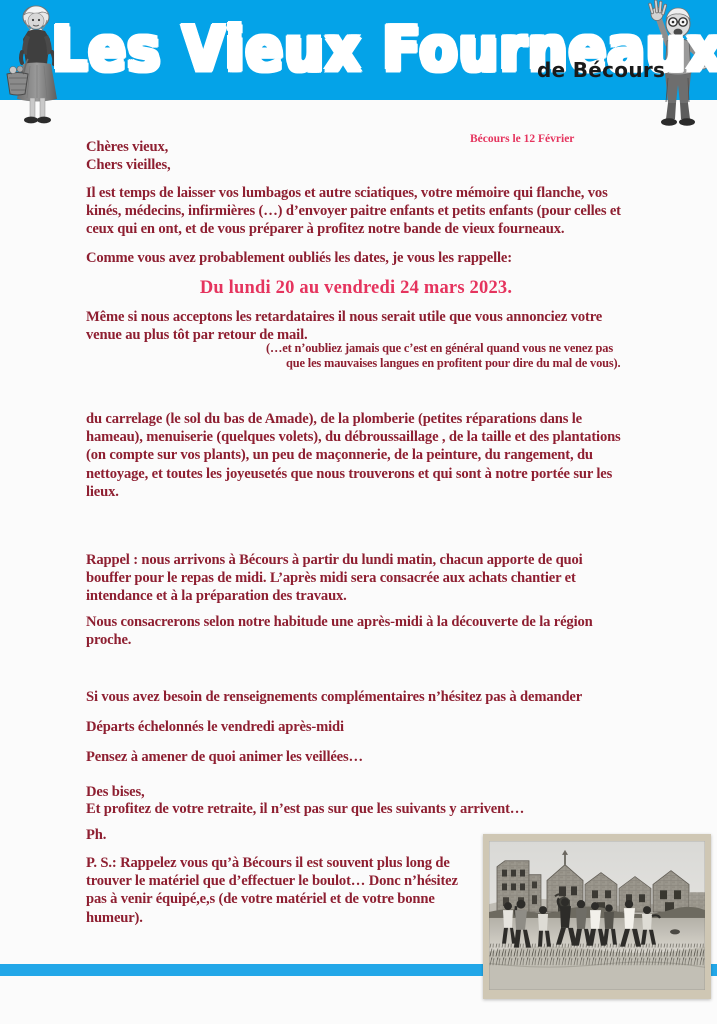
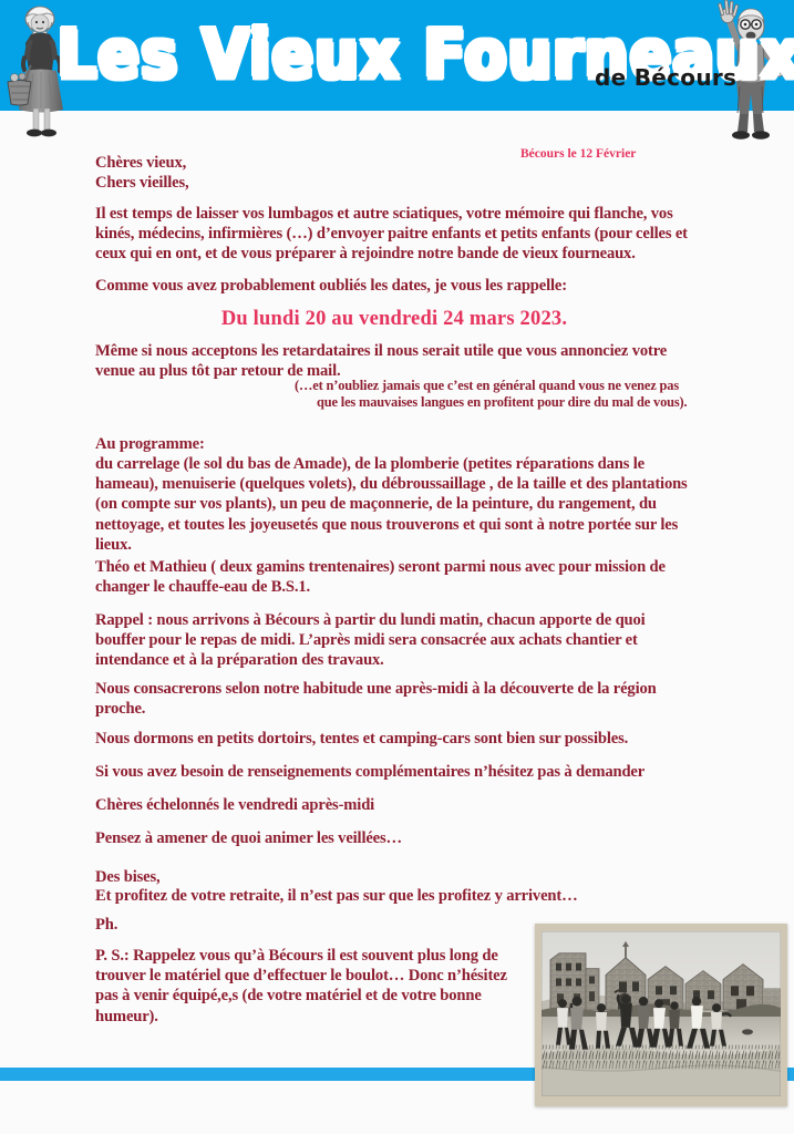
  Les Vieux Fourneau
  de Bécours
  Bécours le 12 Février
  Chères vieux,
  Chers vieilles,
- Il est temps de laisser vos lumbagos et autre sciatiques, votre mémoire qui flanche, vos kinés, médecins, infirmières (…) d’envoyer paitre enfants et petits enfants (pour celles et ceux qui en ont, et de vous préparer à profitez notre bande de vieux fourneaux.
+ Il est temps de laisser vos lumbagos et autre sciatiques, votre mémoire qui flanche, vos kinés, médecins, infirmières (…) d’envoyer paitre enfants et petits enfants (pour celles et ceux qui en ont, et de vous préparer à rejoindre notre bande de vieux fourneaux.
  Comme vous avez probablement oubliés les dates, je vous les rappelle:
  Du lundi 20 au vendredi 24 mars 2023.
  Même si nous acceptons les retardataires il nous serait utile que vous annonciez votre venue au plus tôt par retour de mail.
  (…et n’oubliez jamais que c’est en général quand vous ne venez pas
  que les mauvaises langues en profitent pour dire du mal de vous).
+ Au programme:
  du carrelage (le sol du bas de Amade), de la plomberie (petites réparations dans le hameau), menuiserie (quelques volets), du débroussaillage , de la taille et des plantations (on compte sur vos plants), un peu de maçonnerie, de la peinture, du rangement, du nettoyage, et toutes les joyeusetés que nous trouverons et qui sont à notre portée sur les lieux.
+ Théo et Mathieu ( deux gamins trentenaires) seront parmi nous avec pour mission de changer le chauffe-eau de B.S.1.
  Rappel : nous arrivons à Bécours à partir du lundi matin, chacun apporte de quoi bouffer pour le repas de midi. L’après midi sera consacrée aux achats chantier et intendance et à la préparation des travaux.
  Nous consacrerons selon notre habitude une après-midi à la découverte de la région proche.
+ Nous dormons en petits dortoirs, tentes et camping-cars sont bien sur possibles.
  Si vous avez besoin de renseignements complémentaires n’hésitez pas à demander
- Départs échelonnés le vendredi après-midi
+ Chères échelonnés le vendredi après-midi
  Pensez à amener de quoi animer les veillées…
  Des bises,
- Et profitez de votre retraite, il n’est pas sur que les suivants y arrivent…
+ Et profitez de votre retraite, il n’est pas sur que les profitez y arrivent…
  Ph.
  P. S.: Rappelez vous qu’à Bécours il est souvent plus long de trouver le matériel que d’effectuer le boulot… Donc n’hésitez pas à venir équipé,e,s (de votre matériel et de votre bonne humeur).
